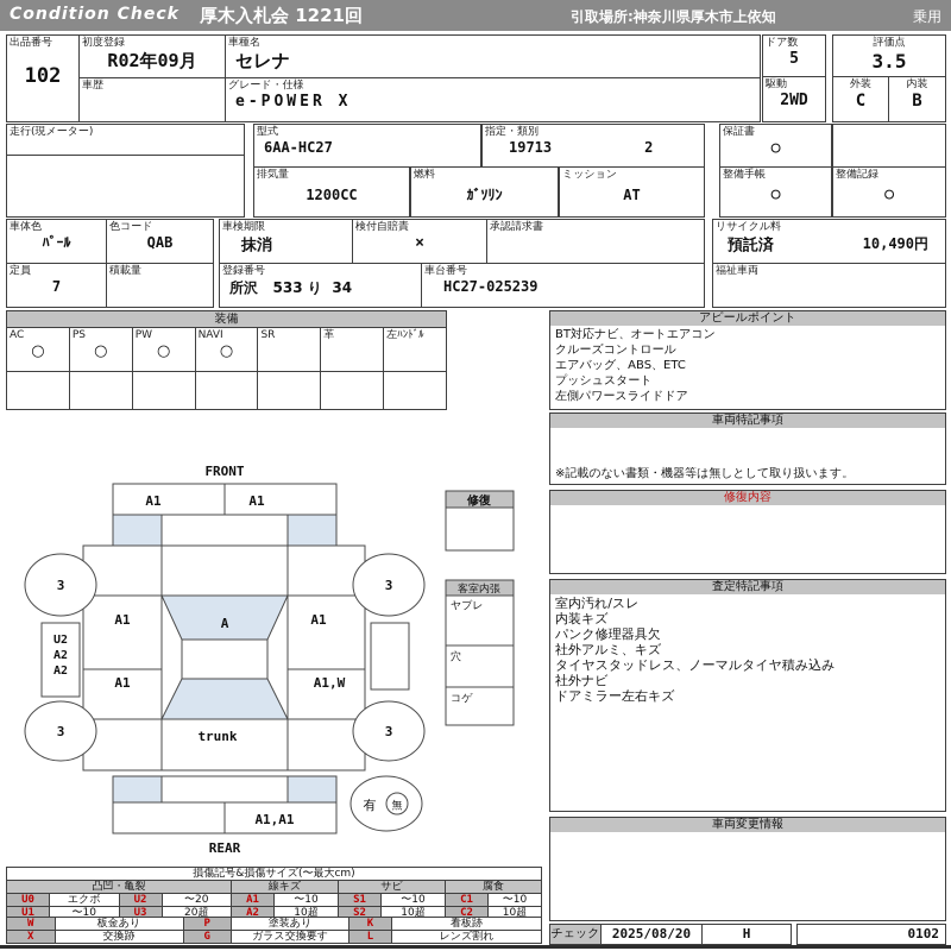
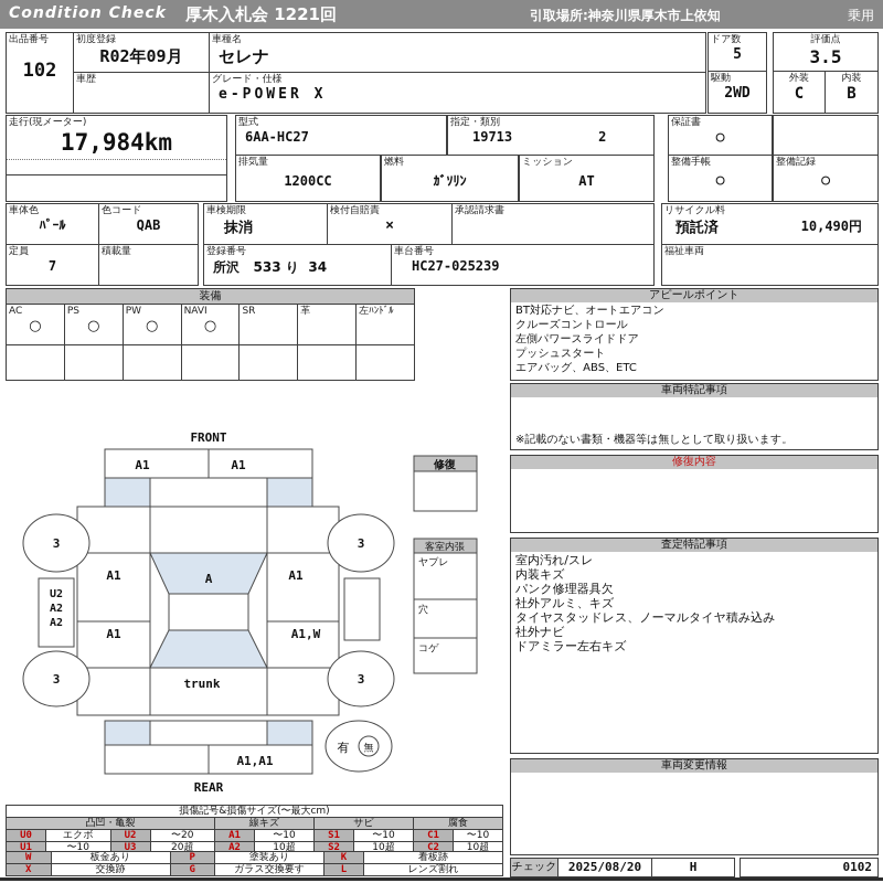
  Condition Check
  厚木入札会 1221回
  引取場所:神奈川県厚木市上依知
  乗用
  出品番号
  102
  初度登録
  R02年09月
  車歴
  車種名
  セレナ
  グレード・仕様
  e-POWER X
  ドア数
  5
  駆動
  2WD
  評価点
  3.5
  外装
  C
  内装
  B
  走行(現メーター)
+ 17,984km
  型式
  6AA-HC27
  指定・類別
  19713
  2
  排気量
  1200CC
  燃料
  ｶﾞｿﾘﾝ
  ミッション
  AT
  保証書
  ○
  整備手帳
  ○
  整備記録
  ○
  車体色
  ﾊﾟｰﾙ
  色コード
  QAB
  定員
  7
  積載量
  車検期限
  抹消
  検付自賠責
  ×
  承認請求書
  登録番号
  所沢 533 り 34
  車台番号
  HC27-025239
  リサイクル料
  預託済
  10,490円
  福祉車両
  装備
  AC
  ○
  PS
  ○
  PW
  ○
  NAVI
  ○
  SR
  革
  左ﾊﾝﾄﾞﾙ
  アピールポイント
  BT対応ナビ、オートエアコン
  クルーズコントロール
- エアバッグ、ABS、ETC
+ 左側パワースライドドア
  プッシュスタート
- 左側パワースライドドア
+ エアバッグ、ABS、ETC
  車両特記事項
  ※記載のない書類・機器等は無しとして取り扱います。
  修復内容
  査定特記事項
  室内汚れ/スレ
  内装キズ
  パンク修理器具欠
  社外アルミ、キズ
  タイヤスタッドレス、ノーマルタイヤ積み込み
  社外ナビ
  ドアミラー左右キズ
  車両変更情報
  チェック
  2025/08/20
  H
  0102
  FRONT
  REAR
  A1
  A1
  3
  3
  3
  3
  A1
  A
  A1
  A1
  A1,W
  U2
  A2
  A2
  trunk
  A1,A1
  有
  無
  修復
  客室内張
  ヤブレ
  穴
  コゲ
  損傷記号&損傷サイズ(〜最大cm)
  凸凹・亀裂	線キズ	サビ	腐食
  U0	エクボ	U2	〜20	A1	〜10	S1	〜10	C1	〜10
  U1	〜10	U3	20超	A2	10超	S2	10超	C2	10超
  W	板金あり	P	塗装あり	K	看板跡
  X	交換跡	G	ガラス交換要す	L	レンズ割れ
